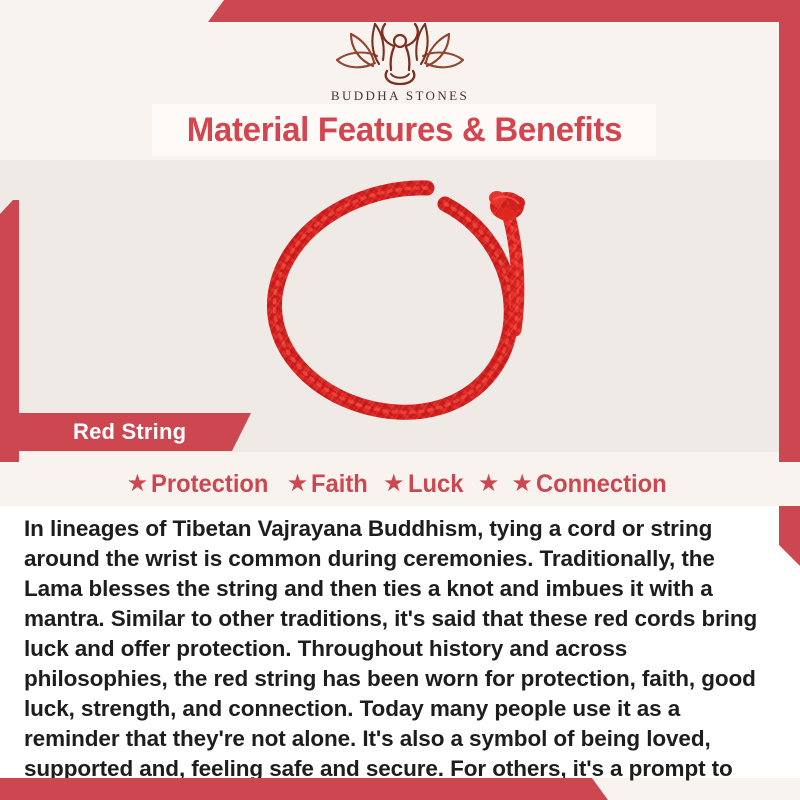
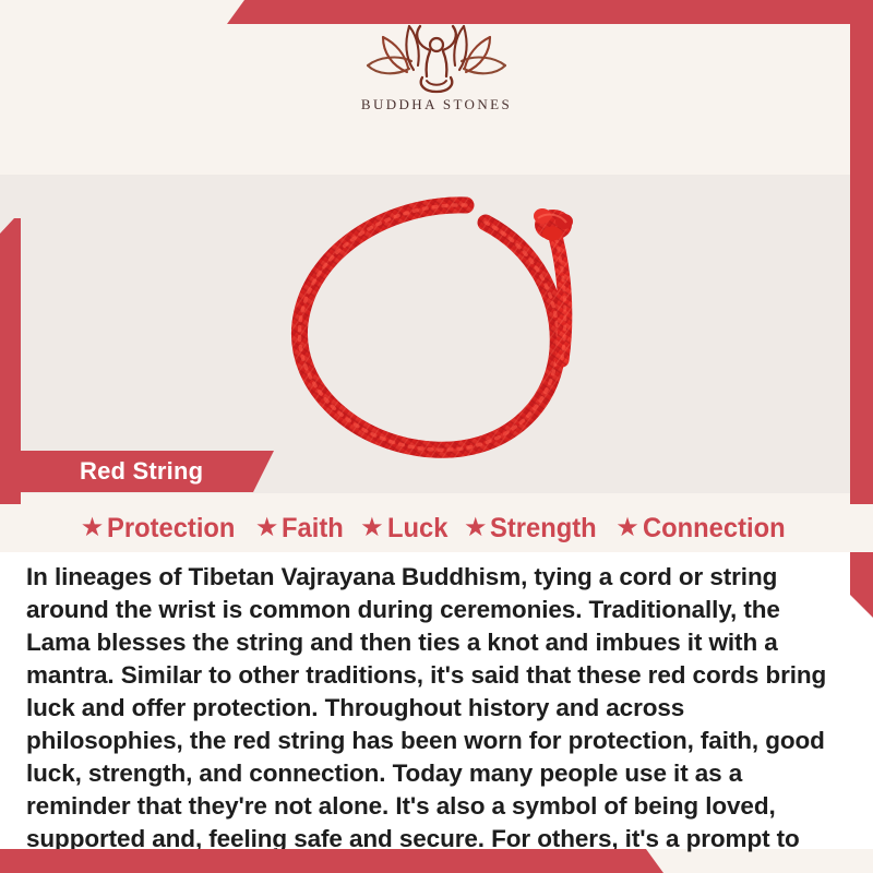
  BUDDHA STONES
- Material Features & Benefits
  Red String
  ★
  Protection
  ★
  Faith
  ★
  Luck
  ★
+ Strength
  ★
  Connection
  In lineages of Tibetan Vajrayana Buddhism, tying a cord or string around the wrist is common during ceremonies. Traditionally, the Lama blesses the string and then ties a knot and imbues it with a mantra. Similar to other traditions, it's said that these red cords bring luck and offer protection. Throughout history and across philosophies, the red string has been worn for protection, faith, good luck, strength, and connection. Today many people use it as a reminder that they're not alone. It's also a symbol of being loved, supported and, feeling safe and secure. For others, it's a prompt to
